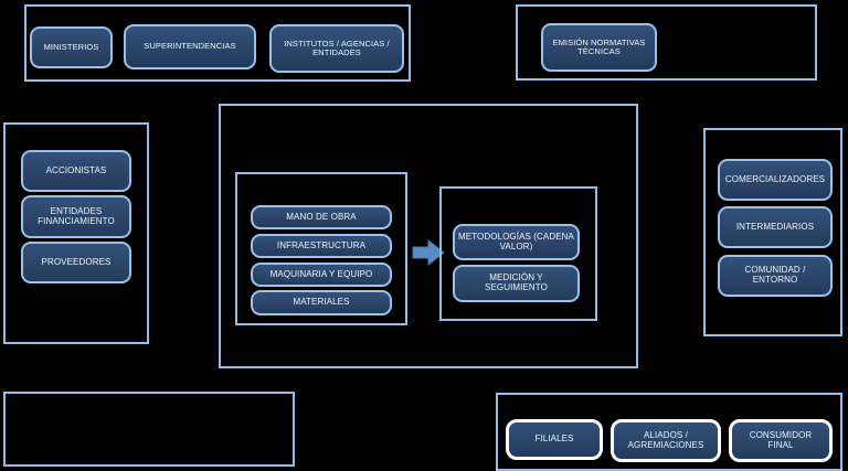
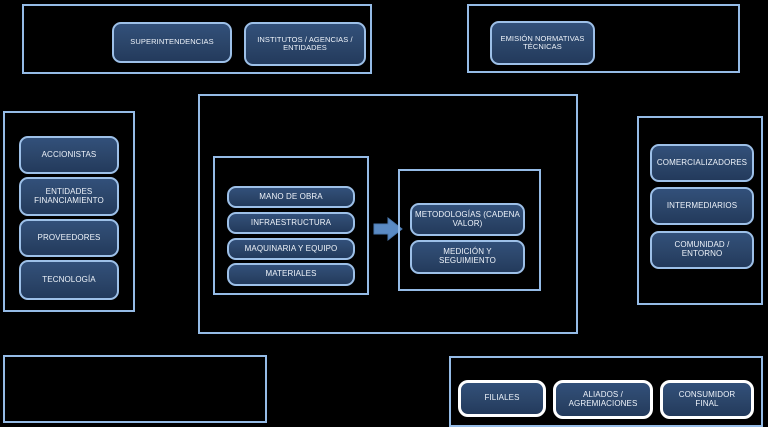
- MINISTERIOS
  SUPERINTENDENCIAS
  INSTITUTOS / AGENCIAS / ENTIDADES
  EMISIÓN NORMATIVAS TÉCNICAS
  ACCIONISTAS
  ENTIDADES FINANCIAMIENTO
  PROVEEDORES
+ TECNOLOGÍA
  MANO DE OBRA
  INFRAESTRUCTURA
  MAQUINARIA Y EQUIPO
  MATERIALES
  METODOLOGÍAS (CADENA VALOR)
  MEDICIÓN Y SEGUIMIENTO
  COMERCIALIZADORES
  INTERMEDIARIOS
  COMUNIDAD / ENTORNO
  FILIALES
  ALIADOS / AGREMIACIONES
  CONSUMIDOR FINAL
